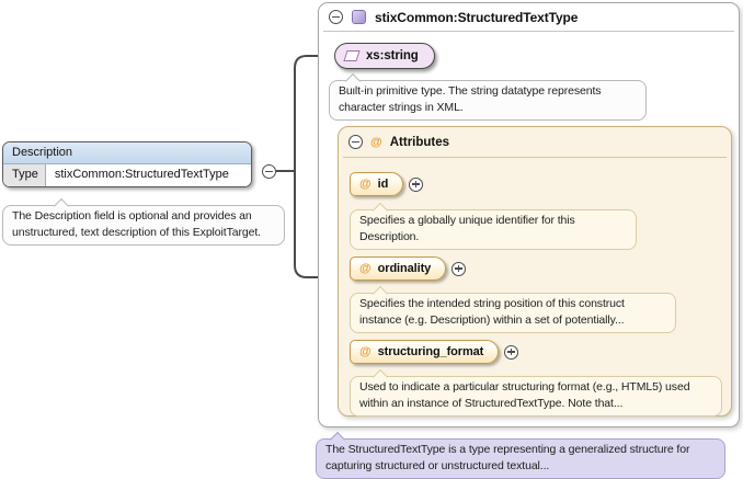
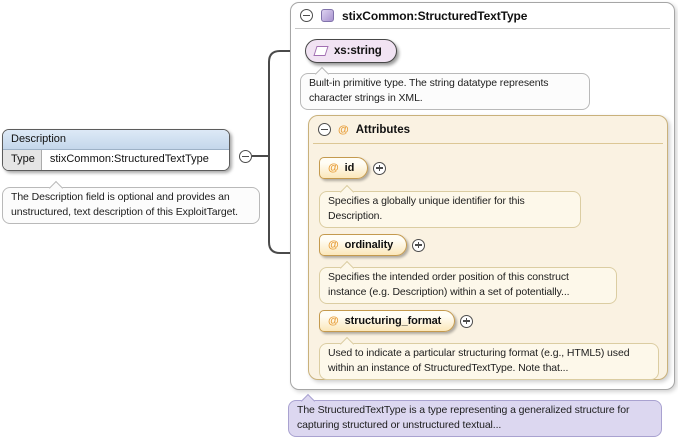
  Description
  Type
  stixCommon:StructuredTextType
  The Description field is optional and provides an unstructured, text description of this ExploitTarget.
  stixCommon:StructuredTextType
  xs:string
  Built-in primitive type. The string datatype represents character strings in XML.
  @
  Attributes
  @
  id
  Specifies a globally unique identifier for this Description.
  @
  ordinality
- Specifies the intended string position of this construct instance (e.g. Description) within a set of potentially...
+ Specifies the intended order position of this construct instance (e.g. Description) within a set of potentially...
  @
  structuring_format
  Used to indicate a particular structuring format (e.g., HTML5) used within an instance of StructuredTextType. Note that...
  The StructuredTextType is a type representing a generalized structure for capturing structured or unstructured textual...
